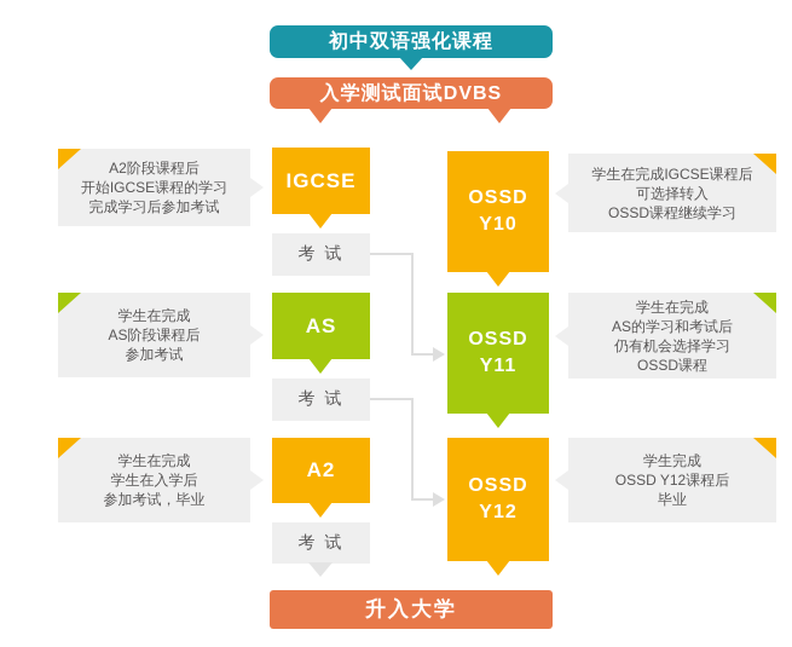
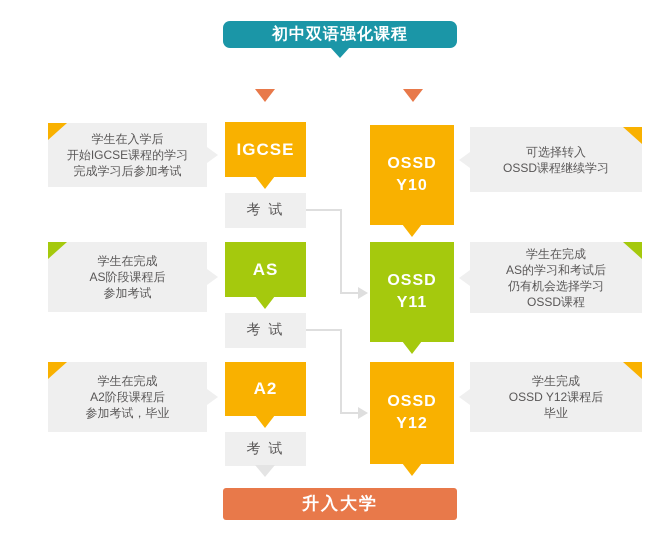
  初中双语强化课程
- 入学测试面试DVBS
- A2阶段课程后
+ 学生在入学后
  开始IGCSE课程的学习
  完成学习后参加考试
  IGCSE
  考 试
  OSSD
  Y10
- 学生在完成IGCSE课程后
  可选择转入
  OSSD课程继续学习
  学生在完成
  AS阶段课程后
  参加考试
  AS
  考 试
  OSSD
  Y11
  学生在完成
  AS的学习和考试后
  仍有机会选择学习
  OSSD课程
  学生在完成
- 学生在入学后
+ A2阶段课程后
  参加考试，毕业
  A2
  考 试
  OSSD
  Y12
  学生完成
  OSSD Y12课程后
  毕业
  升入大学
